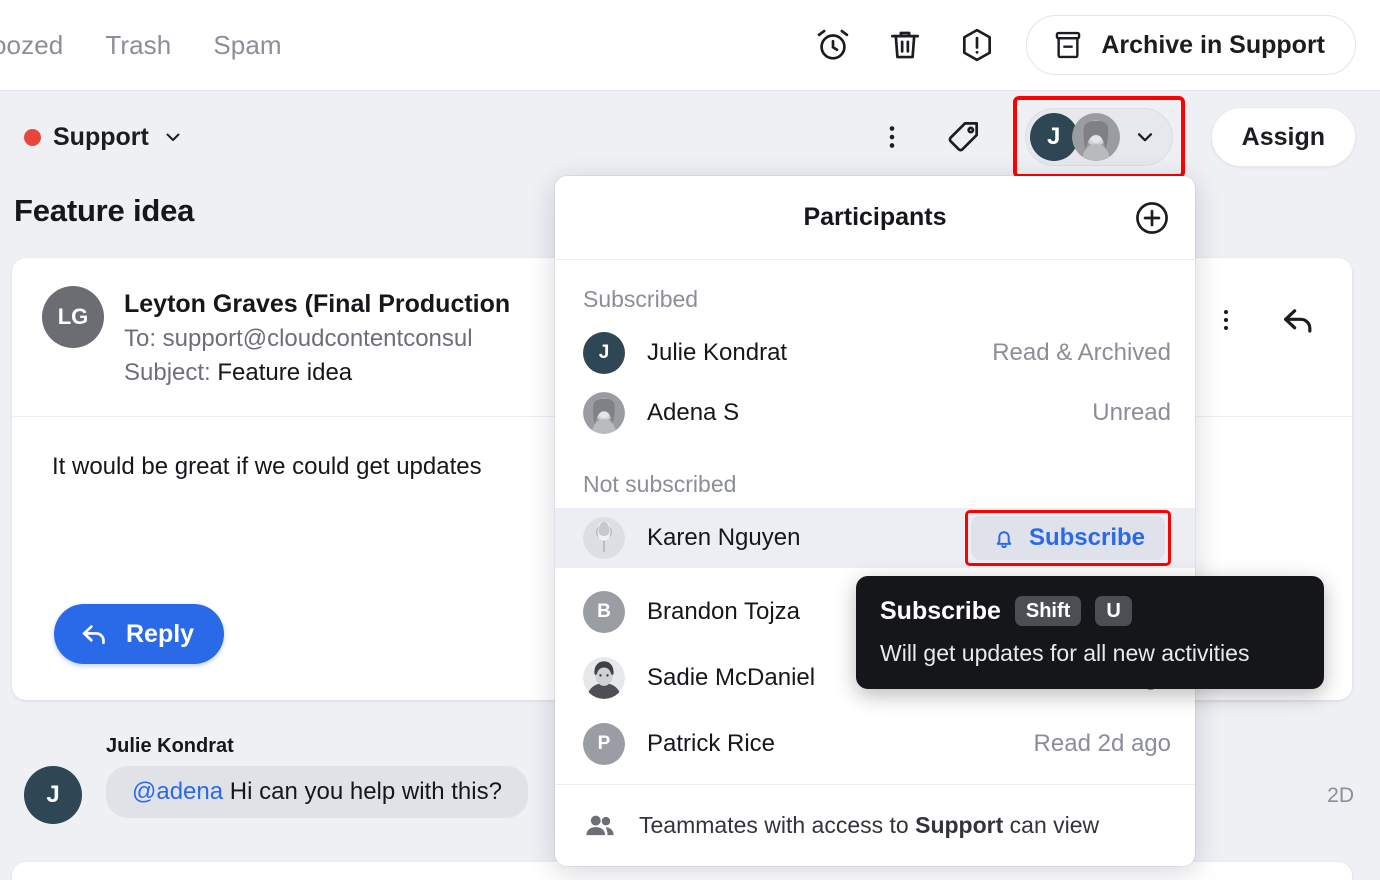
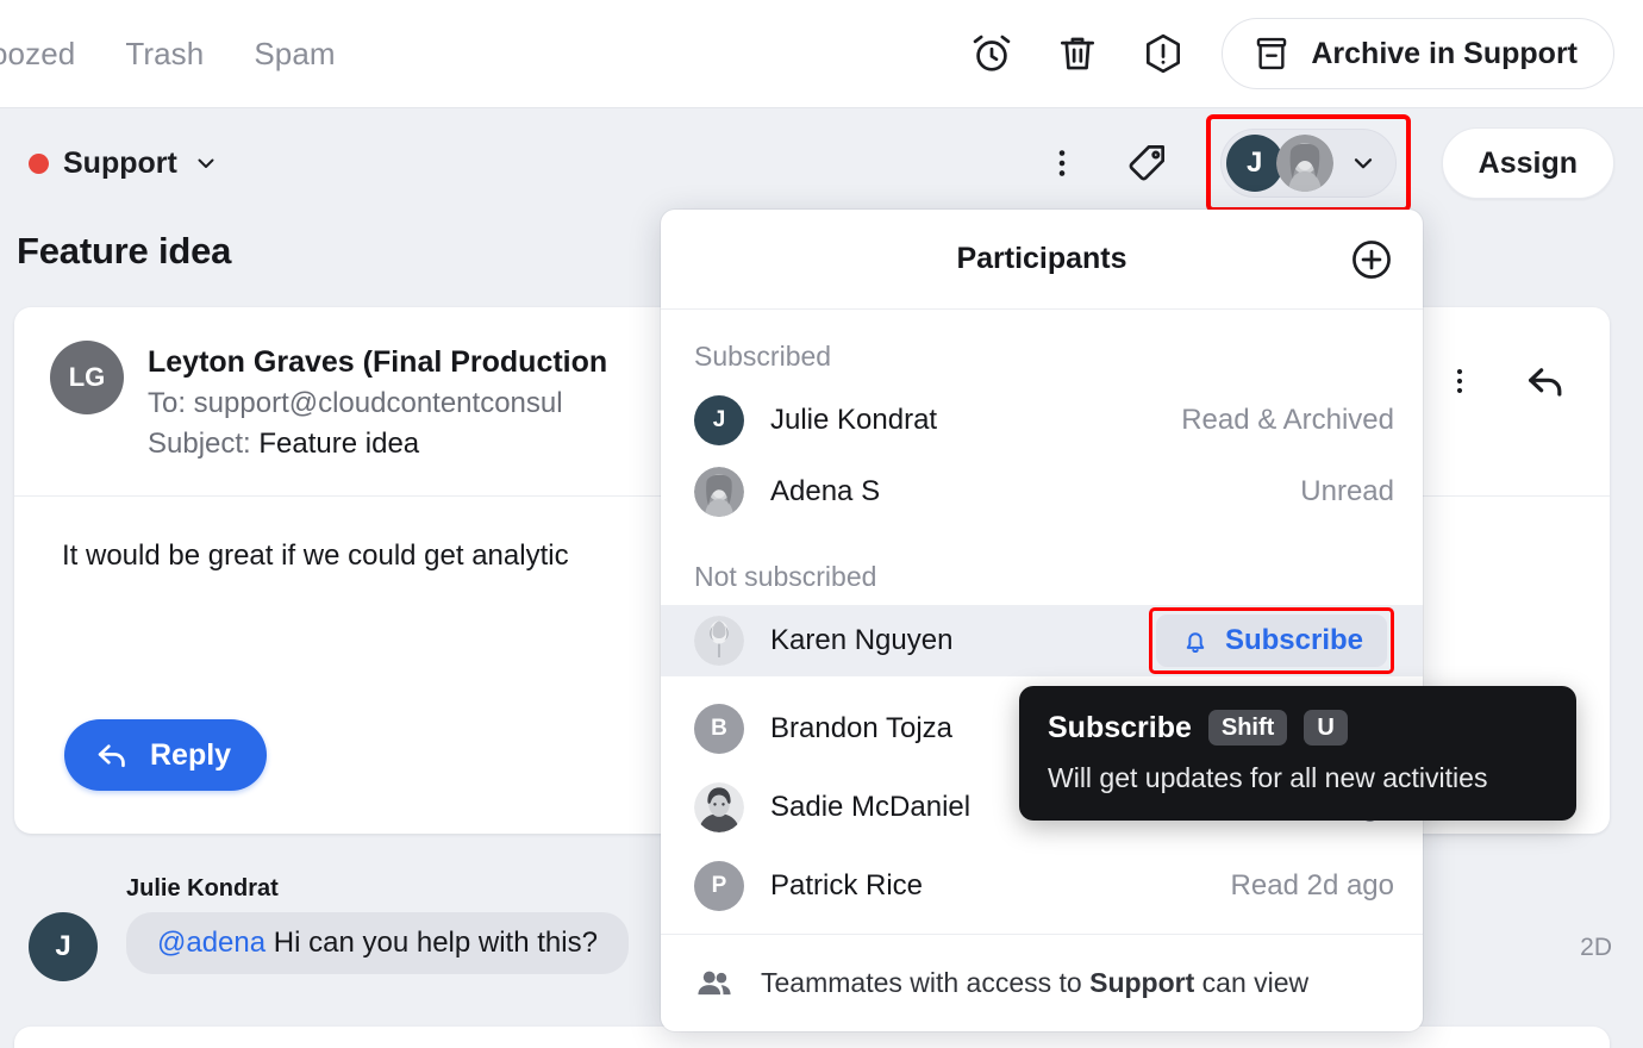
  Trash
  Spam
  Archive in Support
  Support
  J
  Assign
  Feature idea
  LG
  Leyton Graves (Final Production
  To: support@cloudcontentconsul
  Subject: Feature idea
- It would be great if we could get updates
+ It would be great if we could get analytic
  Reply
  Julie Kondrat
  J
  @adena Hi can you help with this?
  2D
  Participants
  Subscribed
  J
  Julie Kondrat
  Read & Archived
  Adena S
  Unread
  Not subscribed
  Karen Nguyen
  Subscribe
  B
  Brandon Tojza
  Sadie McDaniel
  P
  Patrick Rice
  Read 2d ago
  Teammates with access to Support can view
  Subscribe
  Shift
  U
  Will get updates for all new activities
